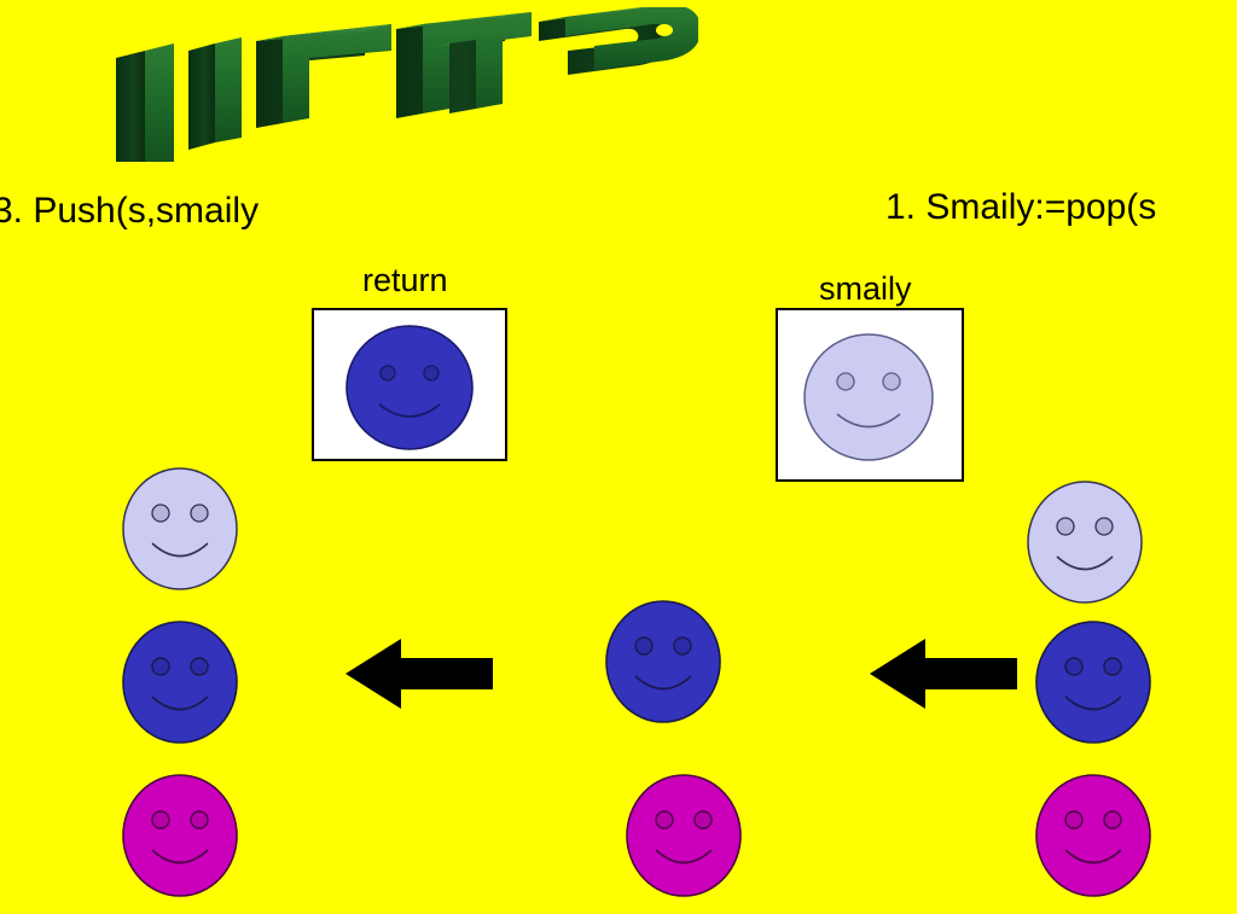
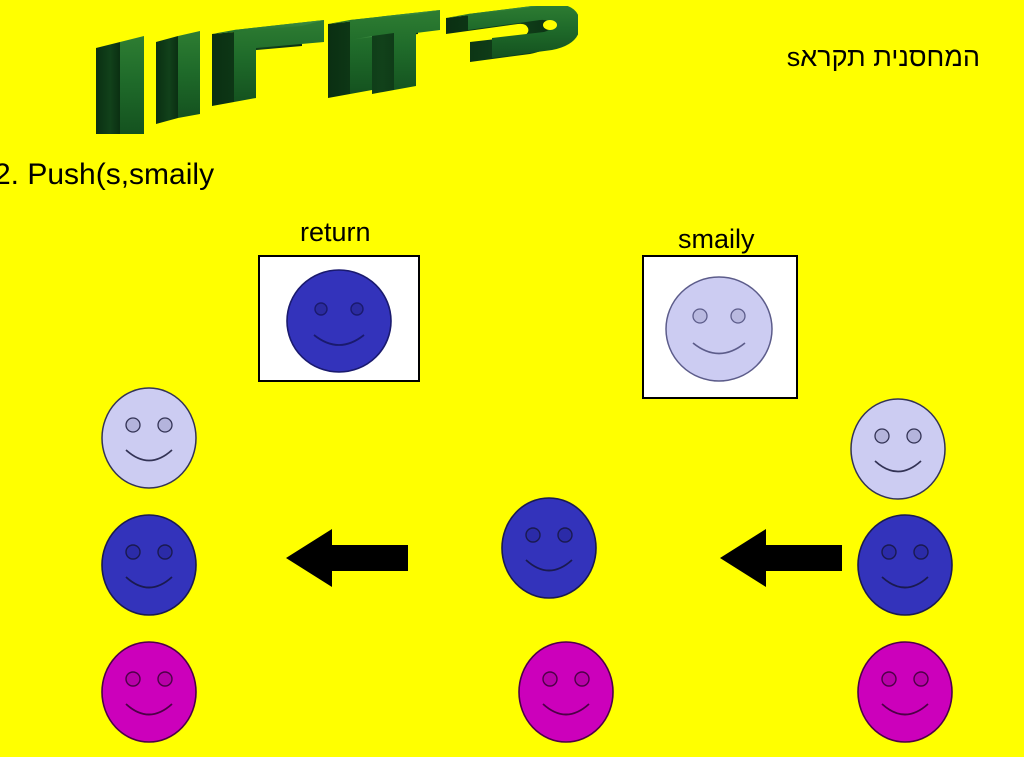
+ המחסנית תקראs
- 3. Push(s,smaily
+ 2. Push(s,smaily
- 1. Smaily:=pop(s
  return
  smaily
